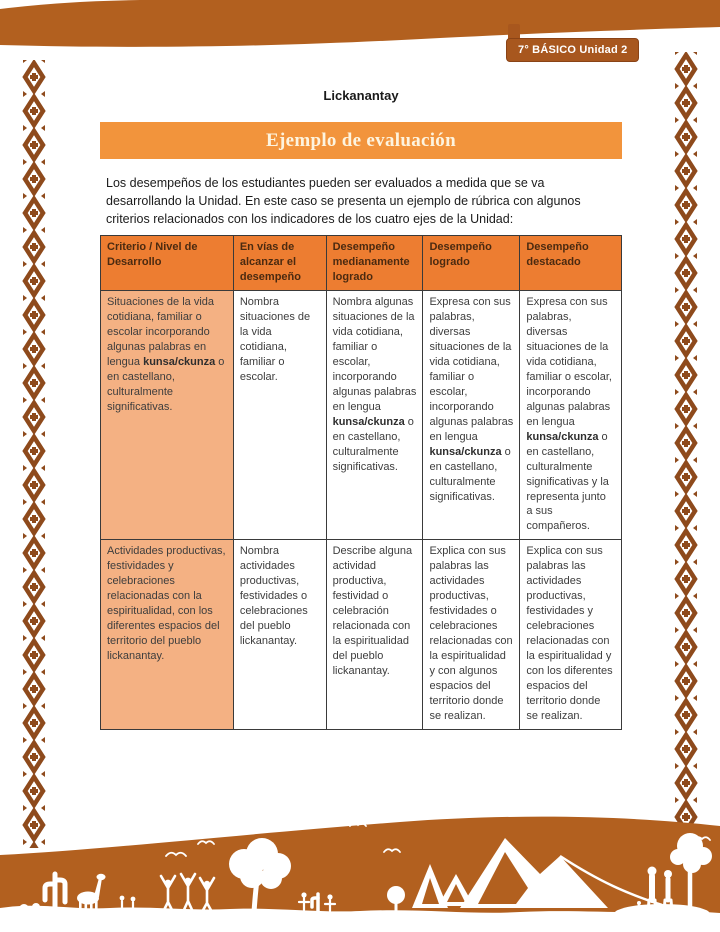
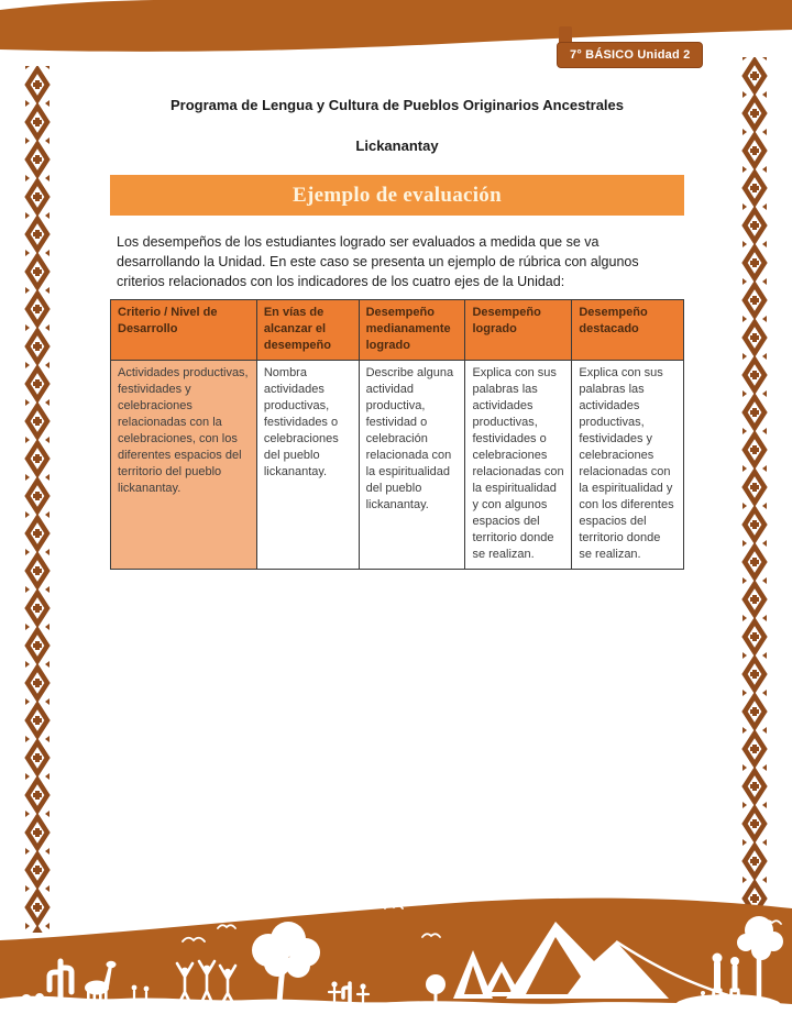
  7° BÁSICO Unidad 2
+ Programa de Lengua y Cultura de Pueblos Originarios Ancestrales
  Lickanantay
  Ejemplo de evaluación
- Los desempeños de los estudiantes pueden ser evaluados a medida que se va desarrollando la Unidad. En este caso se presenta un ejemplo de rúbrica con algunos criterios relacionados con los indicadores de los cuatro ejes de la Unidad:
+ Los desempeños de los estudiantes logrado ser evaluados a medida que se va desarrollando la Unidad. En este caso se presenta un ejemplo de rúbrica con algunos criterios relacionados con los indicadores de los cuatro ejes de la Unidad:
  Criterio / Nivel de Desarrollo	En vías de alcanzar el desempeño	Desempeño medianamente logrado	Desempeño logrado	Desempeño destacado
- Situaciones de la vida cotidiana, familiar o escolar incorporando algunas palabras en lengua kunsa/ckunza o en castellano, culturalmente significativas.	Nombra situaciones de la vida cotidiana, familiar o escolar.	Nombra algunas situaciones de la vida cotidiana, familiar o escolar, incorporando algunas palabras en lengua kunsa/ckunza o en castellano, culturalmente significativas.	Expresa con sus palabras, diversas situaciones de la vida cotidiana, familiar o escolar, incorporando algunas palabras en lengua kunsa/ckunza o en castellano, culturalmente significativas.	Expresa con sus palabras, diversas situaciones de la vida cotidiana, familiar o escolar, incorporando algunas palabras en lengua kunsa/ckunza o en castellano, culturalmente significativas y la representa junto a sus compañeros.
- Actividades productivas, festividades y celebraciones relacionadas con la espiritualidad, con los diferentes espacios del territorio del pueblo lickanantay.	Nombra actividades productivas, festividades o celebraciones del pueblo lickanantay.	Describe alguna actividad productiva, festividad o celebración relacionada con la espiritualidad del pueblo lickanantay.	Explica con sus palabras las actividades productivas, festividades o celebraciones relacionadas con la espiritualidad y con algunos espacios del territorio donde se realizan.	Explica con sus palabras las actividades productivas, festividades y celebraciones relacionadas con la espiritualidad y con los diferentes espacios del territorio donde se realizan.
+ Actividades productivas, festividades y celebraciones relacionadas con la celebraciones, con los diferentes espacios del territorio del pueblo lickanantay.	Nombra actividades productivas, festividades o celebraciones del pueblo lickanantay.	Describe alguna actividad productiva, festividad o celebración relacionada con la espiritualidad del pueblo lickanantay.	Explica con sus palabras las actividades productivas, festividades o celebraciones relacionadas con la espiritualidad y con algunos espacios del territorio donde se realizan.	Explica con sus palabras las actividades productivas, festividades y celebraciones relacionadas con la espiritualidad y con los diferentes espacios del territorio donde se realizan.
